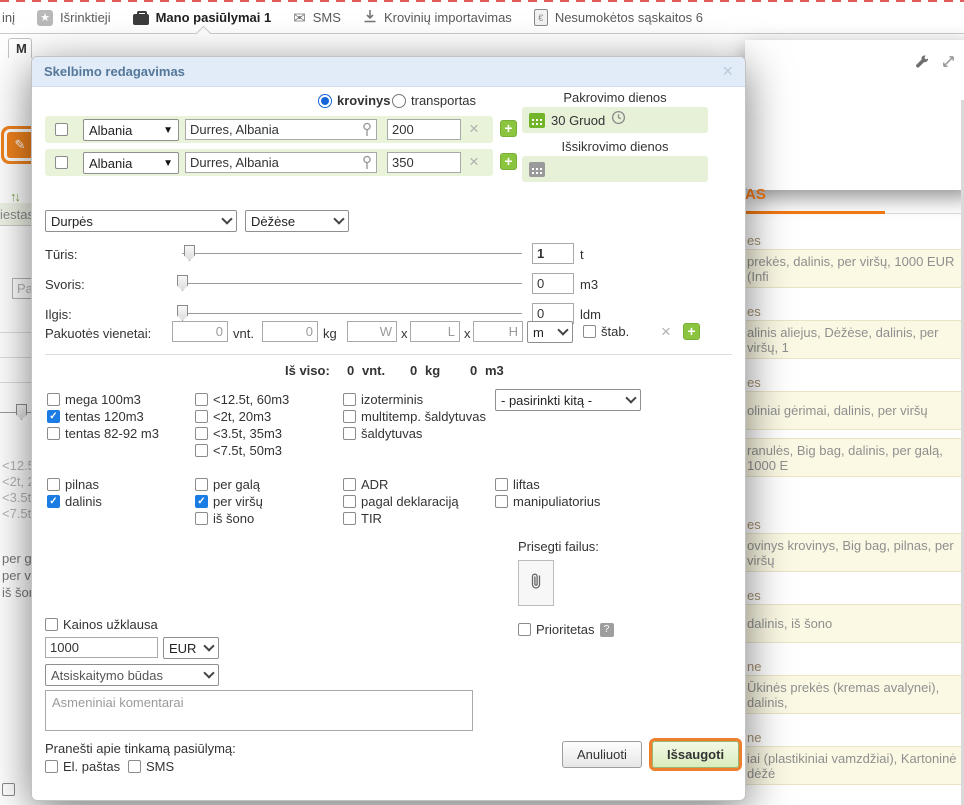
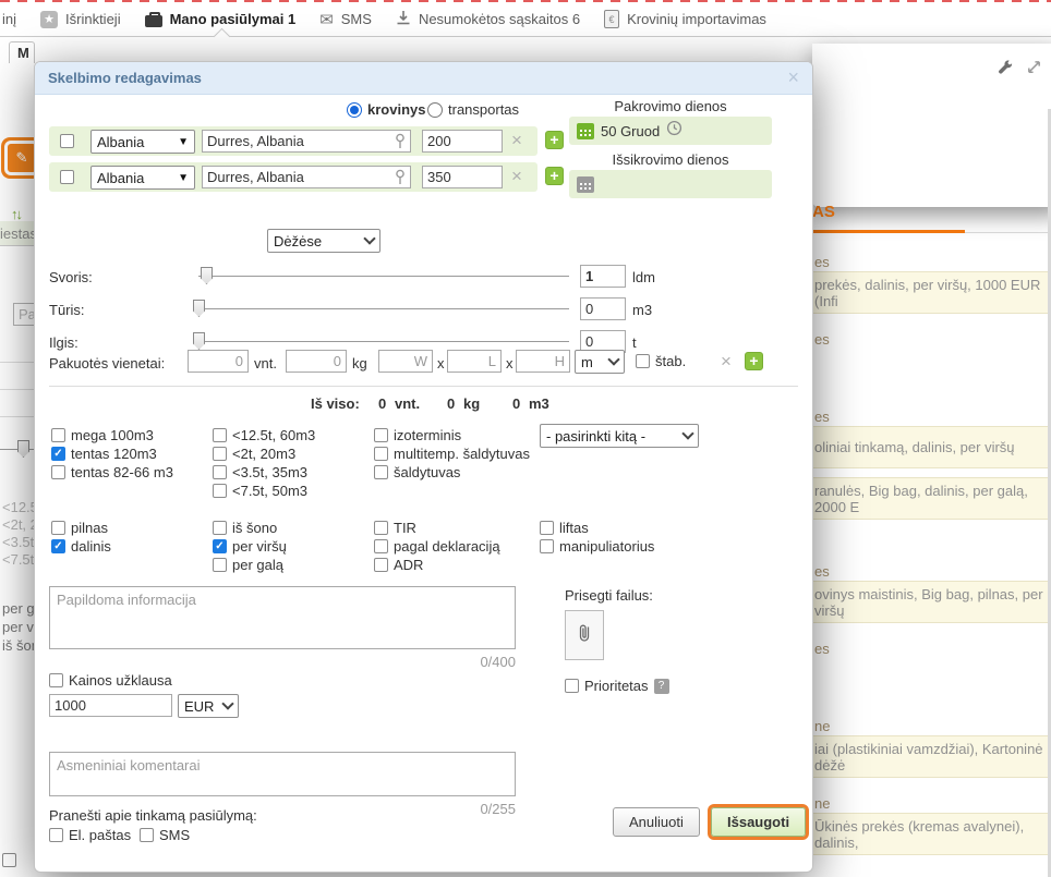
  inį
  ★
  Išrinktieji
  Mano pasiūlymai 1
  ✉
  SMS
- Krovinių importavimas
+ Nesumokėtos sąskaitos 6
  €
- Nesumokėtos sąskaitos 6
+ Krovinių importavimas
  M
  ✎
  ↑↓
  iestas
  Pa
  <12.
  <2t,
  <3.5t
  <7.5t
  per g
  per v
  iš šo
  AS
  es
  prekės, dalinis, per viršų, 1000 EUR (Infi
  es
- alinis aliejus, Dėžėse, dalinis, per viršų, 1
  es
- oliniai gėrimai, dalinis, per viršų
+ oliniai tinkamą, dalinis, per viršų
- ranulės, Big bag, dalinis, per galą, 1000 E
+ ranulės, Big bag, dalinis, per galą, 2000 E
  es
- ovinys krovinys, Big bag, pilnas, per viršų
+ ovinys maistinis, Big bag, pilnas, per viršų
  es
- dalinis, iš šono
  ne
- Ūkinės prekės (kremas avalynei), dalinis,
+ iai (plastikiniai vamzdžiai), Kartoninė dėžė
  ne
- iai (plastikiniai vamzdžiai), Kartoninė dėžė
+ Ūkinės prekės (kremas avalynei), dalinis,
  Skelbimo redagavimas
  ×
  krovinys
  transportas
  Pakrovimo dienos
- 30 Gruod
+ 50 Gruod
  Išsikrovimo dienos
  Albania
  ▼
  Durres, Albania
  200
  ×
  +
  Albania
  ▼
  Durres, Albania
  350
  ×
  +
- Durpės
  Dėžėse
- Tūris:
+ Svoris:
  1
- t
+ ldm
- Svoris:
+ Tūris:
  0
  m3
  Ilgis:
  0
- ldm
+ t
  Pakuotės vienetai:
  0
  vnt.
  0
  kg
  W
  x
  L
  x
  H
  m
  štab.
  ×
  +
  Iš viso:
  0
  vnt.
  0
  kg
  0
  m3
  mega 100m3
  tentas 120m3
- tentas 82-92 m3
+ tentas 82-66 m3
  <12.5t, 60m3
  <2t, 20m3
  <3.5t, 35m3
  <7.5t, 50m3
  izoterminis
  multitemp. šaldytuvas
  šaldytuvas
  - pasirinkti kitą -
  pilnas
  dalinis
- per galą
+ iš šono
  per viršų
- iš šono
+ per galą
- ADR
+ TIR
  pagal deklaraciją
- TIR
+ ADR
  liftas
  manipuliatorius
+ Papildoma informacija
+ 0/400
  Prisegti failus:
  Kainos užklausa
  1000
  EUR
- Atsiskaitymo būdas
  Prioritetas
  ?
  Asmeniniai komentarai
+ 0/255
  Pranešti apie tinkamą pasiūlymą:
  El. paštas
  SMS
  Anuliuoti
  Išsaugoti
